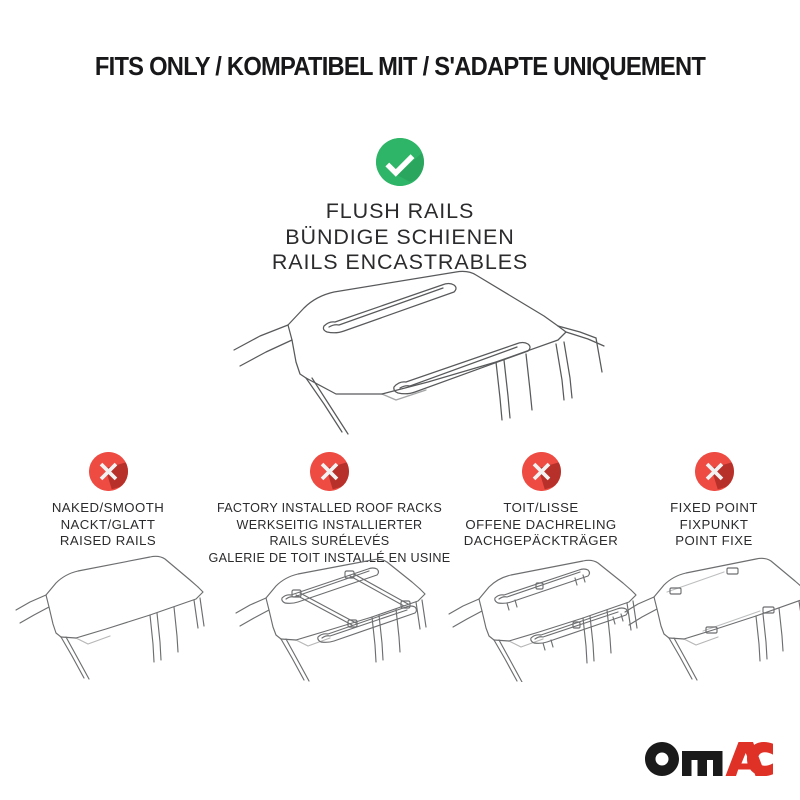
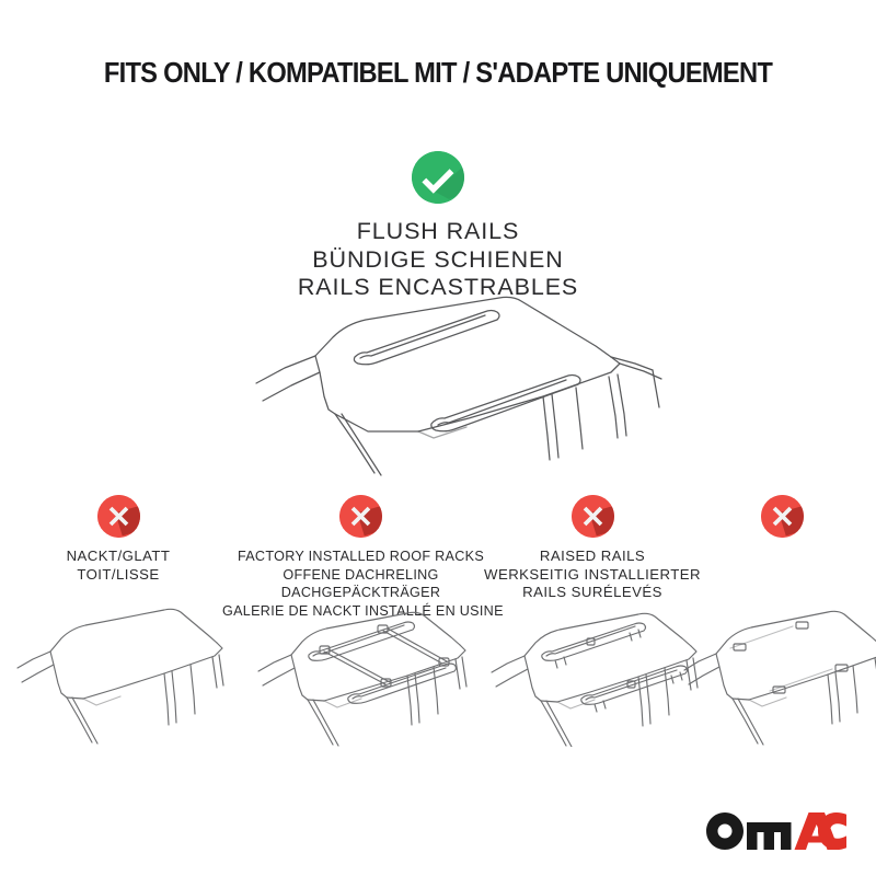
  FITS ONLY / KOMPATIBEL MIT / S'ADAPTE UNIQUEMENT
  FLUSH RAILS
  BÜNDIGE SCHIENEN
  RAILS ENCASTRABLES
- NAKED/SMOOTH
  NACKT/GLATT
- RAISED RAILS
+ TOIT/LISSE
  FACTORY INSTALLED ROOF RACKS
- WERKSEITIG INSTALLIERTER
+ OFFENE DACHRELING
- RAILS SURÉLEVÉS
+ DACHGEPÄCKTRÄGER
- GALERIE DE TOIT INSTALLÉ EN USINE
+ GALERIE DE NACKT INSTALLÉ EN USINE
- TOIT/LISSE
+ RAISED RAILS
- OFFENE DACHRELING
+ WERKSEITIG INSTALLIERTER
- DACHGEPÄCKTRÄGER
+ RAILS SURÉLEVÉS
- FIXED POINT
- FIXPUNKT
- POINT FIXE
